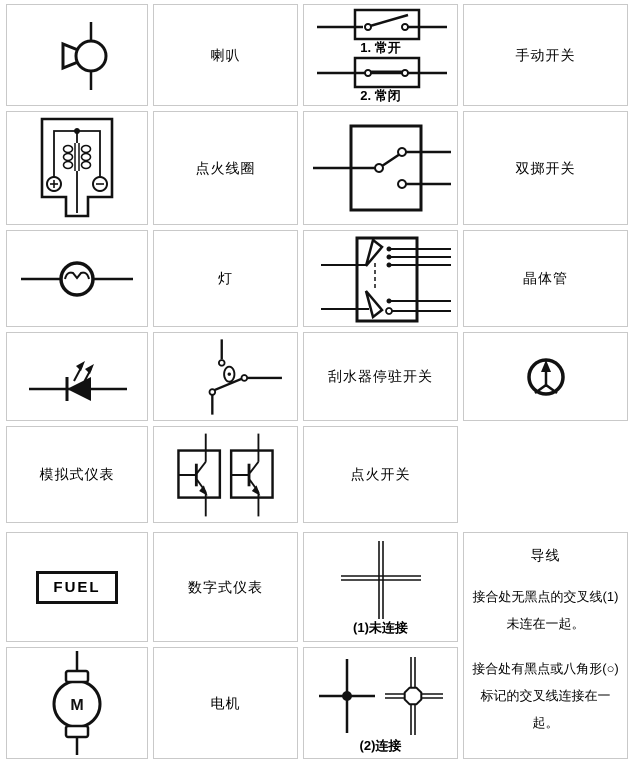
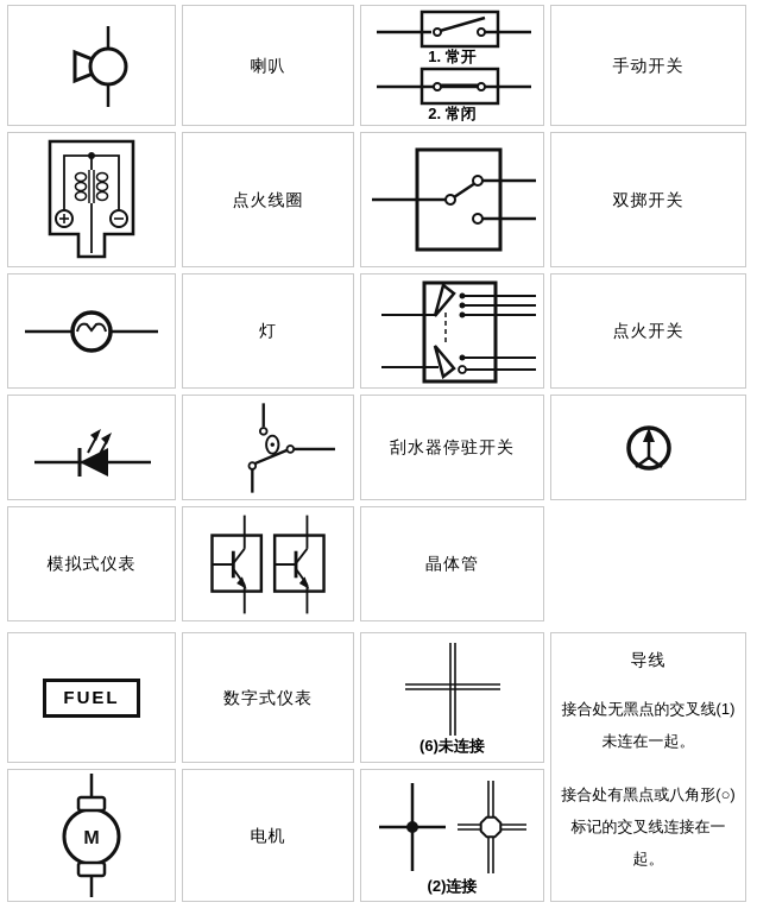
  喇叭
  1. 常开
  2. 常闭
  手动开关
  点火线圈
  双掷开关
  灯
- 晶体管
+ 点火开关
  刮水器停驻开关
  模拟式仪表
- 点火开关
+ 晶体管
  FUEL
  数字式仪表
- (1)未连接
+ (6)未连接
  导线
  接合处无黑点的交叉线(1)未连在一起。
  接合处有黑点或八角形(○)标记的交叉线连接在一起。
  M
  电机
  (2)连接
